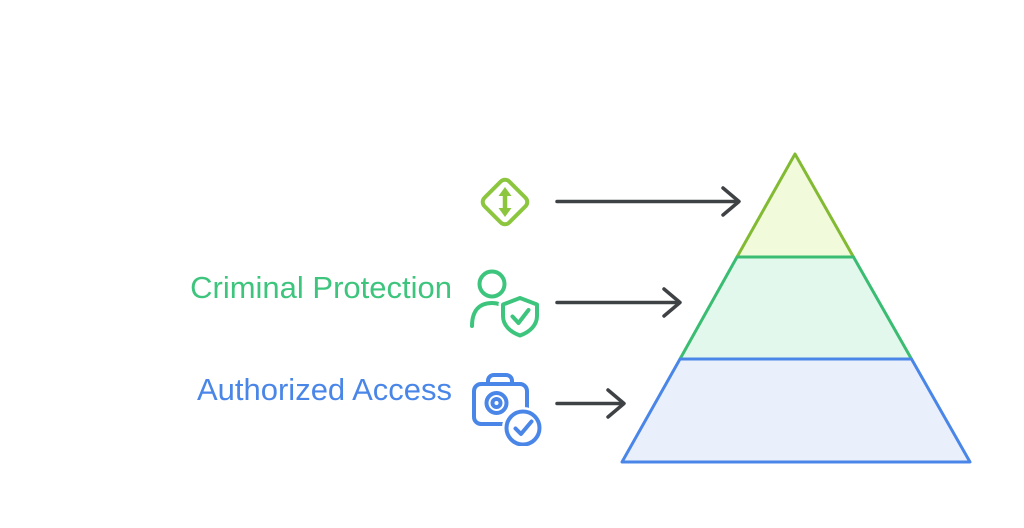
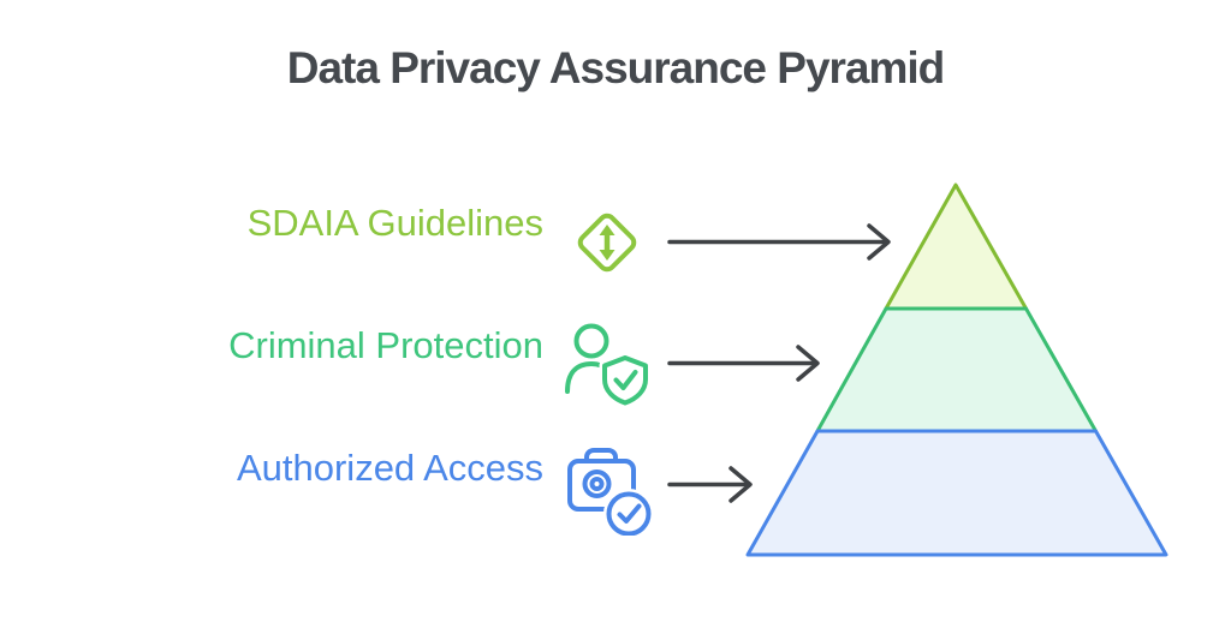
+ Data Privacy Assurance Pyramid
+ SDAIA Guidelines
  Criminal Protection
  Authorized Access
